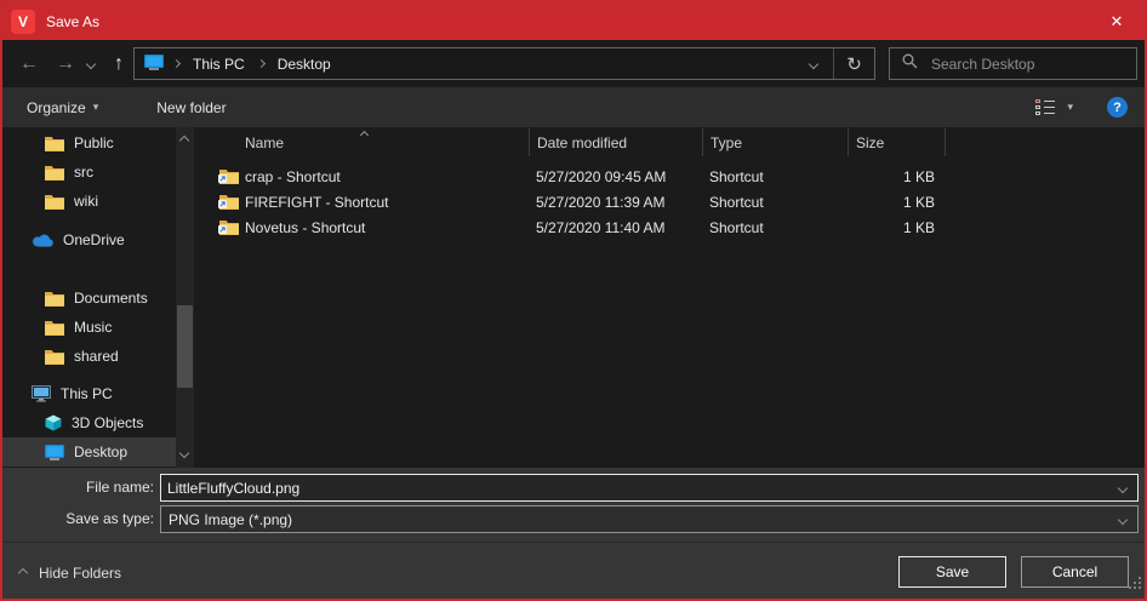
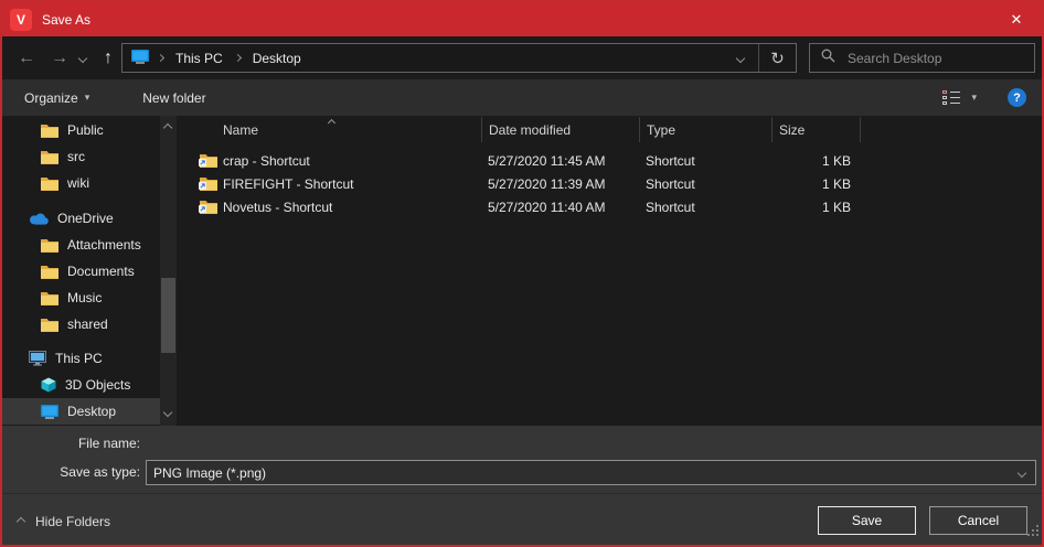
  V
  Save As
  ✕
  ←
  →
  ↑
  This PC
  Desktop
  ↻
  Search Desktop
  Organize
  ▾
  New folder
  ▾
  ?
  Public
  src
  wiki
  OneDrive
+ Attachments
  Documents
  Music
  shared
  This PC
  3D Objects
  Desktop
  Name
  Date modified
  Type
  Size
  crap - Shortcut
- 5/27/2020 09:45 AM
+ 5/27/2020 11:45 AM
  Shortcut
  1 KB
  FIREFIGHT - Shortcut
  5/27/2020 11:39 AM
  Shortcut
  1 KB
  Novetus - Shortcut
  5/27/2020 11:40 AM
  Shortcut
  1 KB
  File name:
- LittleFluffyCloud.png
  Save as type:
  PNG Image (*.png)
  Hide Folders
  Save
  Cancel
